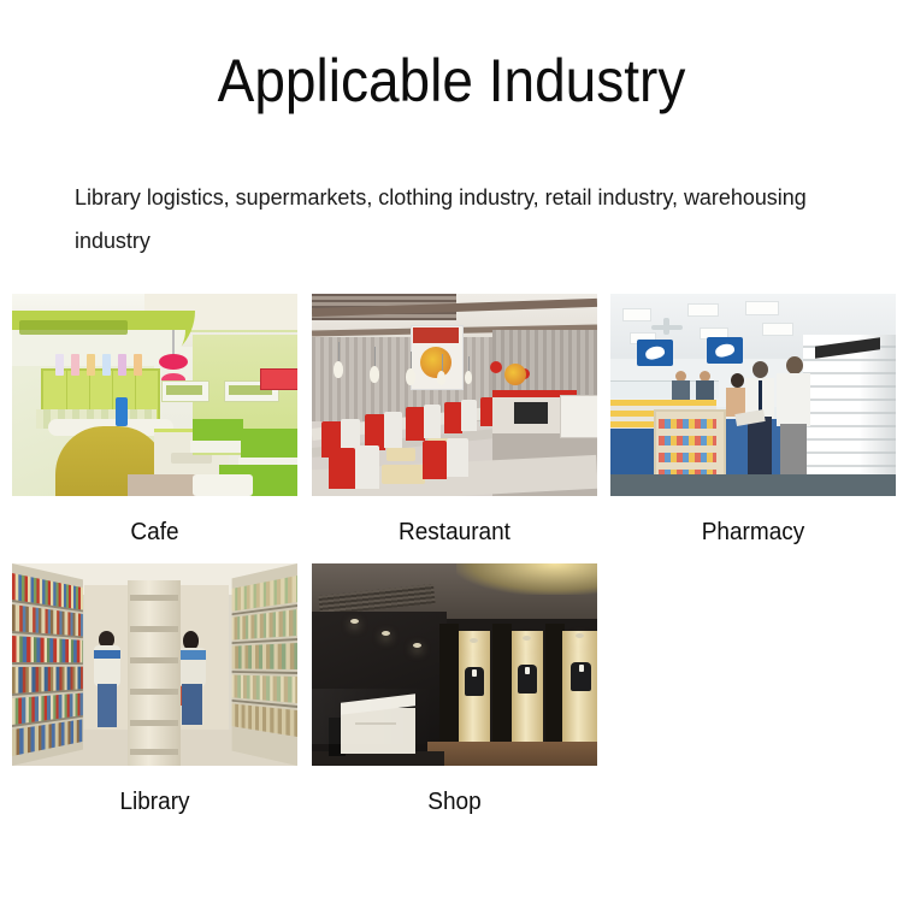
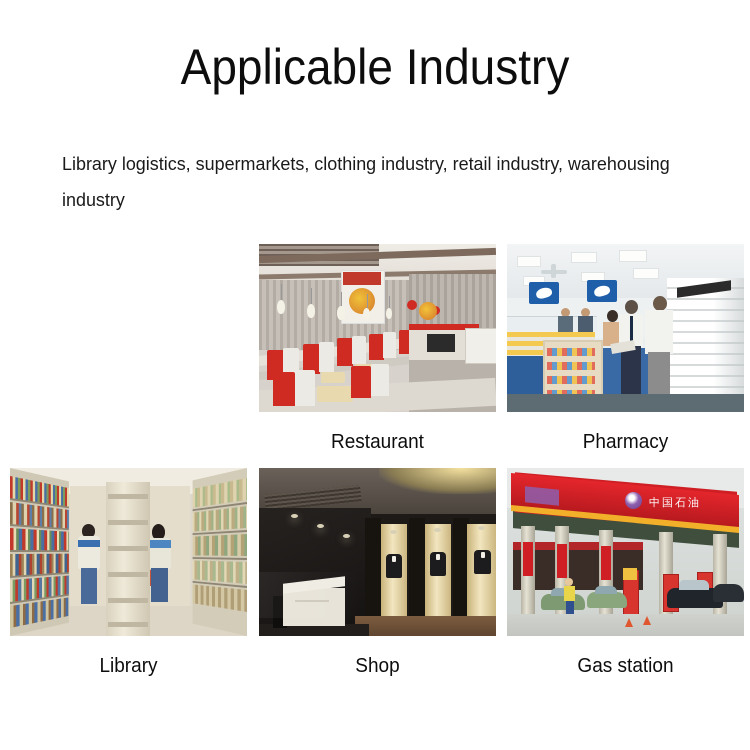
  Applicable Industry
  Library logistics, supermarkets, clothing industry, retail industry, warehousing industry
- Cafe
  Restaurant
  Pharmacy
  Library
  Shop
+ 中国石油
+ Gas station
